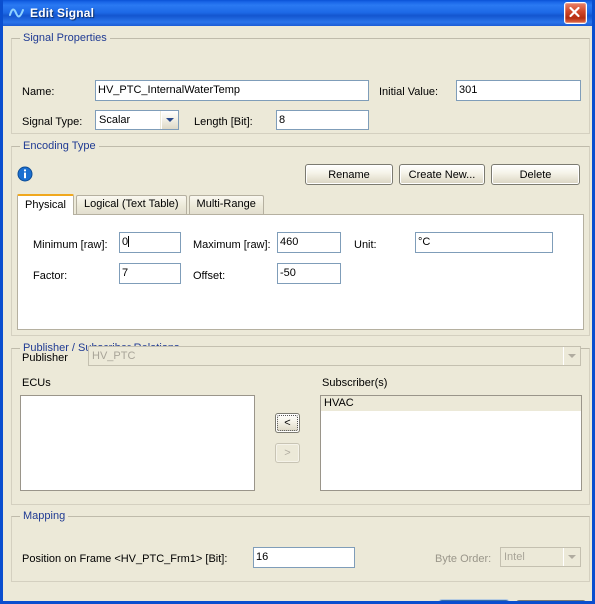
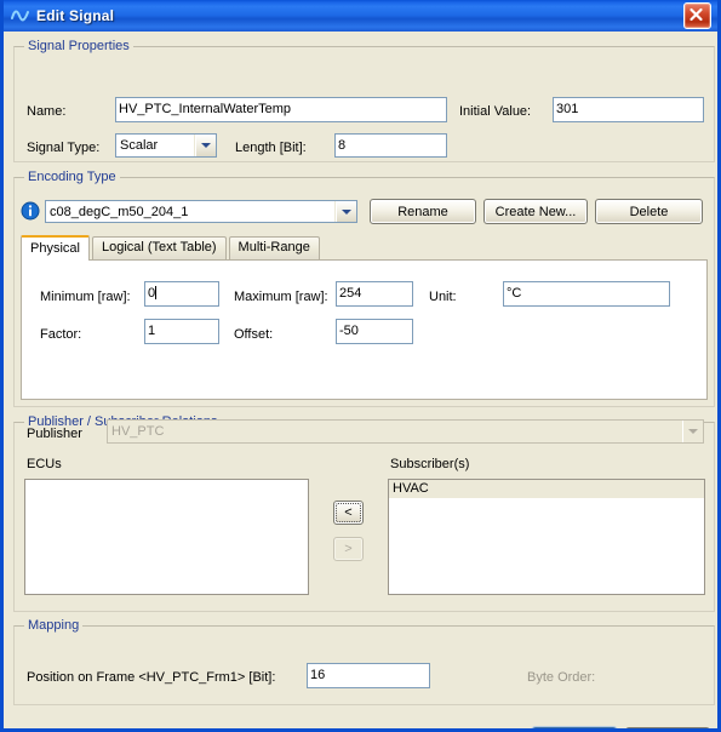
  Edit Signal
  Signal Properties
  Name:
  HV_PTC_InternalWaterTemp
  Initial Value:
  301
  Signal Type:
  Scalar
  Length [Bit]:
  8
  Encoding Type
+ c08_degC_m50_204_1
  Rename
  Create New...
  Delete
  Physical
  Logical (Text Table)
  Multi-Range
  Minimum [raw]:
  0
  Maximum [raw]:
- 460
+ 254
  Unit:
  °C
  Factor:
- 7
+ 1
  Offset:
  -50
  Publisher
  HV_PTC
  ECUs
  Subscriber(s)
  HVAC
  <
  >
  Mapping
  Position on Frame <HV_PTC_Frm1> [Bit]:
  16
  Byte Order:
- Intel
